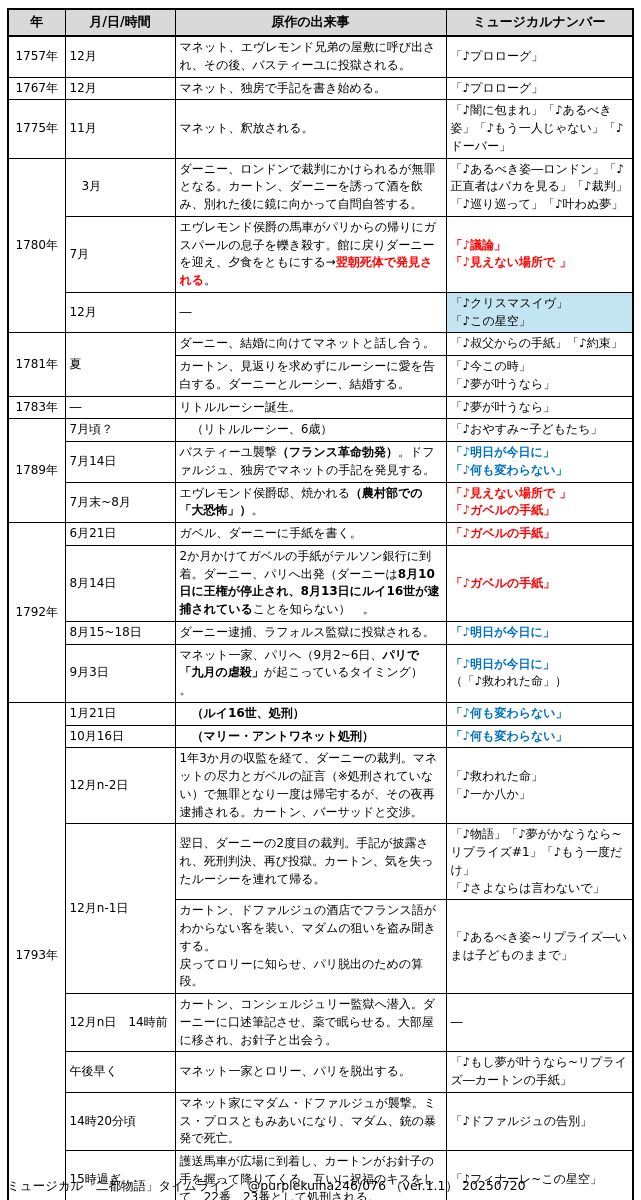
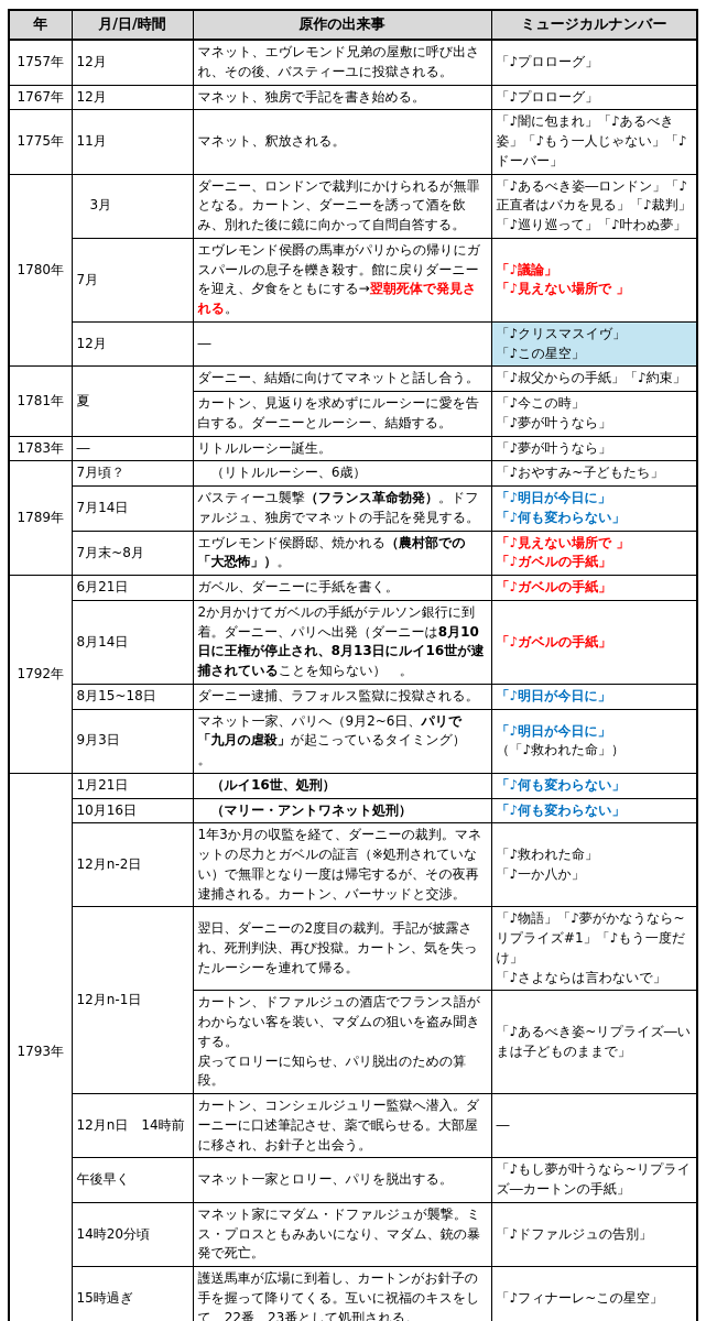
  年	月/日/時間	原作の出来事	ミュージカルナンバー
  1757年	12月	マネット、エヴレモンド兄弟の屋敷に呼び出され、その後、バスティーユに投獄される。	「♪プロローグ」
  1767年	12月	マネット、独房で手記を書き始める。	「♪プロローグ」
  1775年	11月	マネット、釈放される。	「♪闇に包まれ」「♪あるべき姿」「♪もう一人じゃない」「♪ドーバー」
  1780年	3月	ダーニー、ロンドンで裁判にかけられるが無罪となる。カートン、ダーニーを誘って酒を飲み、別れた後に鏡に向かって自問自答する。	「♪あるべき姿―ロンドン」「♪正直者はバカを見る」「♪裁判」 「♪巡り巡って」「♪叶わぬ夢」
  7月	エヴレモンド侯爵の馬車がパリからの帰りにガスパールの息子を轢き殺す。館に戻りダーニーを迎え、夕食をともにする→翌朝死体で発見される。	「♪議論」 「♪見えない場所で 」
  12月	―	「♪クリスマスイヴ」 「♪この星空」
  1781年	夏	ダーニー、結婚に向けてマネットと話し合う。	「♪叔父からの手紙」「♪約束」
  カートン、見返りを求めずにルーシーに愛を告白する。ダーニーとルーシー、結婚する。	「♪今この時」 「♪夢が叶うなら」
  1783年	―	リトルルーシー誕生。	「♪夢が叶うなら」
  1789年	7月頃？	（リトルルーシー、6歳）	「♪おやすみ~子どもたち」
  7月14日	バスティーユ襲撃（フランス革命勃発）。ドファルジュ、独房でマネットの手記を発見する。	「♪明日が今日に」 「♪何も変わらない」
  7月末~8月	エヴレモンド侯爵邸、焼かれる（農村部での「大恐怖」）。	「♪見えない場所で 」 「♪ガベルの手紙」
  1792年	6月21日	ガベル、ダーニーに手紙を書く。	「♪ガベルの手紙」
  8月14日	2か月かけてガベルの手紙がテルソン銀行に到着。ダーニー、パリへ出発（ダーニーは8月10日に王権が停止され、8月13日にルイ16世が逮捕されていることを知らない） 。	「♪ガベルの手紙」
  8月15~18日	ダーニー逮捕、ラフォルス監獄に投獄される。	「♪明日が今日に」
  9月3日	マネット一家、パリへ（9月2~6日、パリで「九月の虐殺」が起こっているタイミング） 。	「♪明日が今日に」 （「♪救われた命」）
  1793年	1月21日	（ルイ16世、処刑）	「♪何も変わらない」
  10月16日	（マリー・アントワネット処刑）	「♪何も変わらない」
  12月n-2日	1年3か月の収監を経て、ダーニーの裁判。マネットの尽力とガベルの証言（※処刑されていない）で無罪となり一度は帰宅するが、その夜再逮捕される。カートン、バーサッドと交渉。	「♪救われた命」 「♪一か八か」
  12月n-1日	翌日、ダーニーの2度目の裁判。手記が披露され、死刑判決、再び投獄。カートン、気を失ったルーシーを連れて帰る。	「♪物語」「♪夢がかなうなら~リプライズ#1」「♪もう一度だけ」 「♪さよならは言わないで」
  カートン、ドファルジュの酒店でフランス語がわからない客を装い、マダムの狙いを盗み聞きする。 戻ってロリーに知らせ、パリ脱出のための算段。	「♪あるべき姿~リプライズ―いまは子どものままで」
  12月n日 14時前	カートン、コンシェルジュリー監獄へ潜入。ダーニーに口述筆記させ、薬で眠らせる。大部屋に移され、お針子と出会う。	―
  午後早く	マネット一家とロリー、パリを脱出する。	「♪もし夢が叶うなら~リプライズ―カートンの手紙」
  14時20分頃	マネット家にマダム・ドファルジュが襲撃。ミス・プロスともみあいになり、マダム、銃の暴発で死亡。	「♪ドファルジュの告別」
  15時過ぎ	護送馬車が広場に到着し、カートンがお針子の手を握って降りてくる。互いに祝福のキスをして、22番、23番として処刑される。	「♪フィナーレ~この星空」
- ミュージカル「二都物語」タイムライン @purplekuina246/076 （ver.1.1） 20250720
